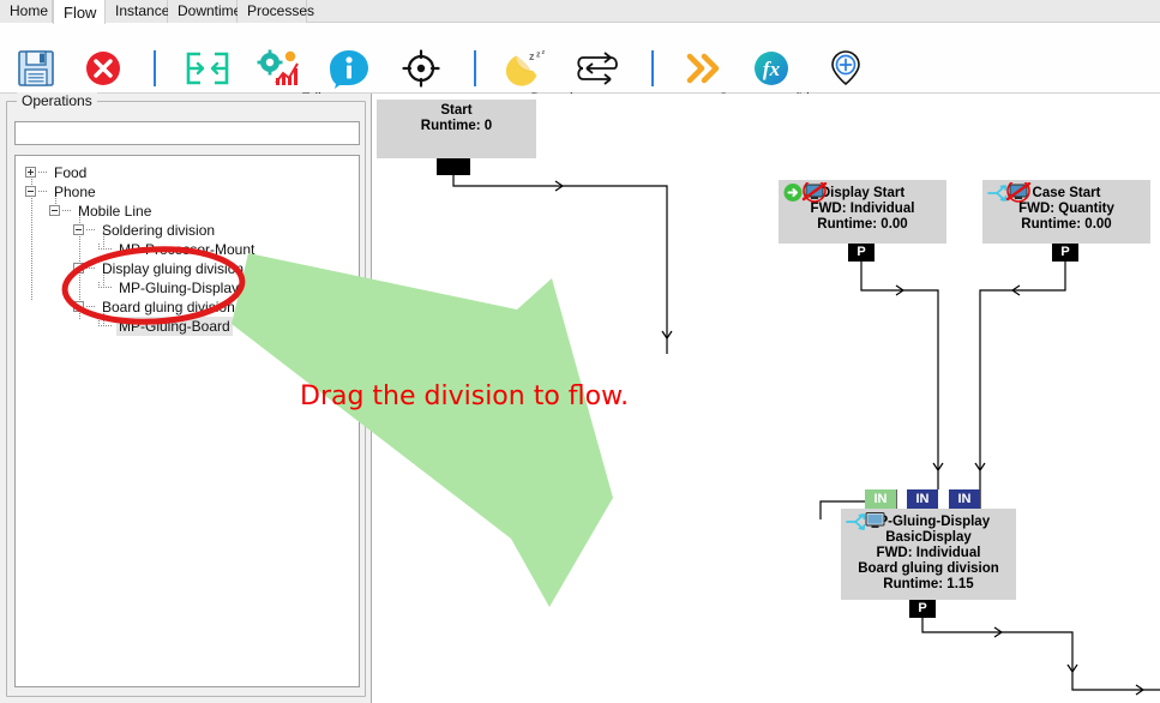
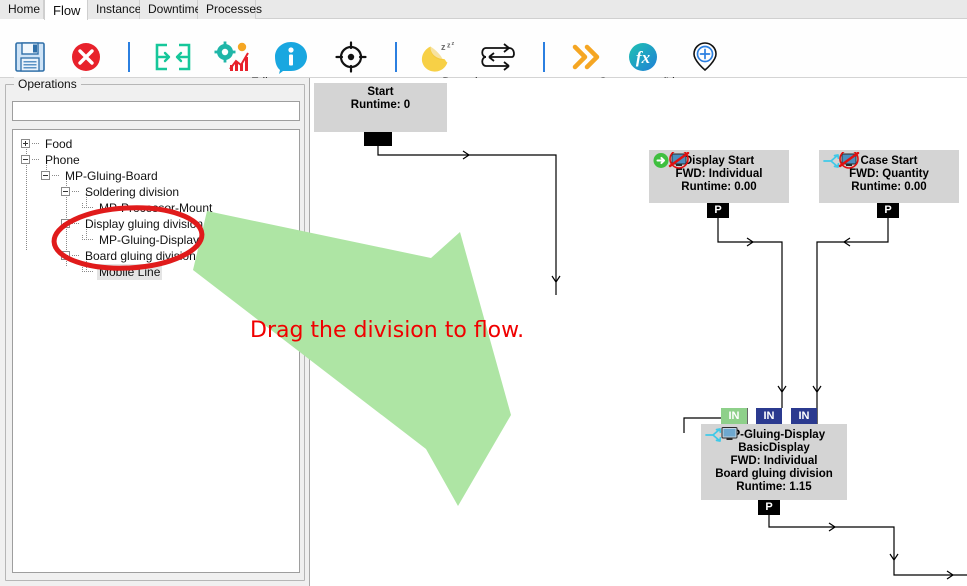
  Home
  Flow
  Instance
  Downtim
  Processes
  z
  fx
  Operations
  Food
  Phone
- Mobile Line
+ MP-Gluing-Board
  Soldering division
  Display gluing divisio
  MP-Gluing-Display
  Board gluing divin
- MP-Gluing-Board
+ Mobile Line
  Start
  Runtime: 0
  isplay Start
  FWD: Individual
  Runtime: 0.00
  P
  Case Start
  FWD: Quantity
  Runtime: 0.00
  P
  IN
  IN
  IN
  -Gluing-Display
  BasicDisplay
  FWD: Individual
  Board gluing division
  Runtime: 1.15
  P
  Drag the division to flow.
